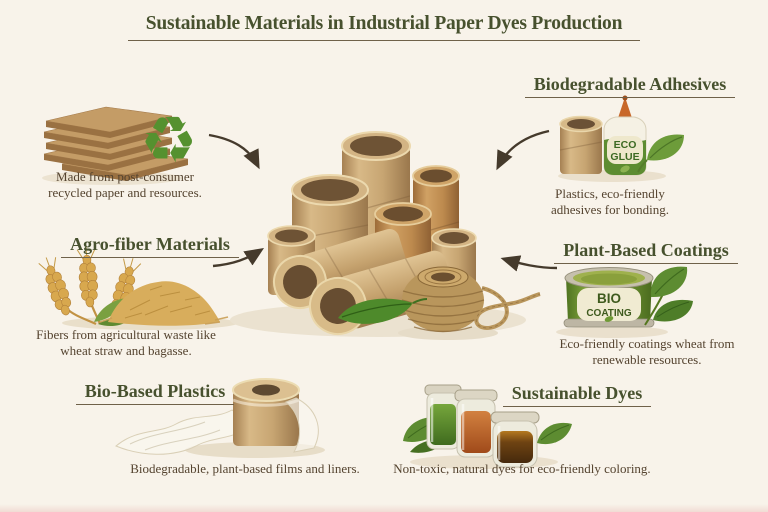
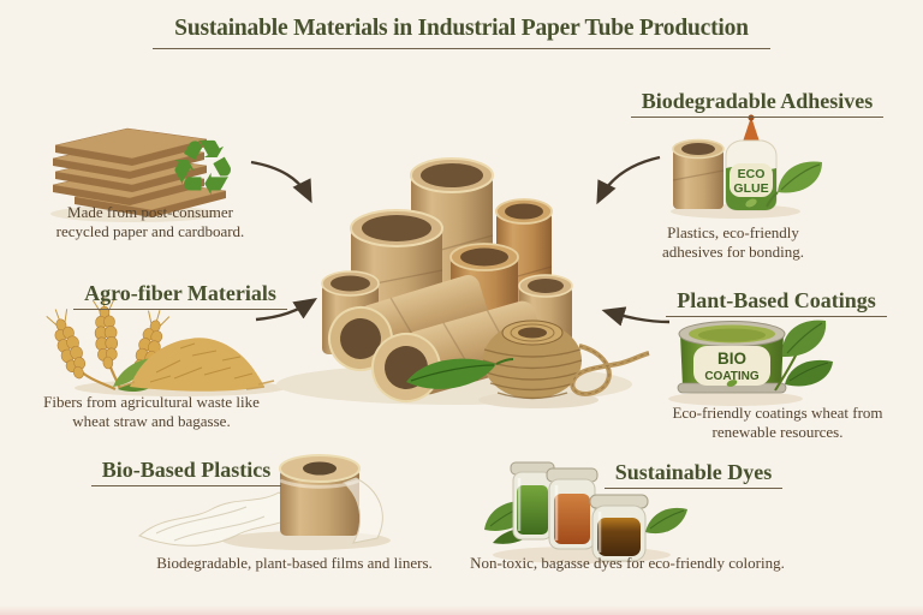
  ♻
  ECO
  GLUE
  BIO
  COATING
- Sustainable Materials in Industrial Paper Dyes Production
+ Sustainable Materials in Industrial Paper Tube Production
- Made from post-consumer recycled paper and resources.
+ Made from post-consumer recycled paper and cardboard.
  Agro-fiber Materials
  Fibers from agricultural waste like wheat straw and bagasse.
  Bio-Based Plastics
  Biodegradable, plant-based films and liners.
  Biodegradable Adhesives
  Plastics, eco-friendly adhesives for bonding.
  Plant-Based Coatings
  Eco-friendly coatings wheat from renewable resources.
  Sustainable Dyes
- Non-toxic, natural dyes for eco-friendly coloring.
+ Non-toxic, bagasse dyes for eco-friendly coloring.
